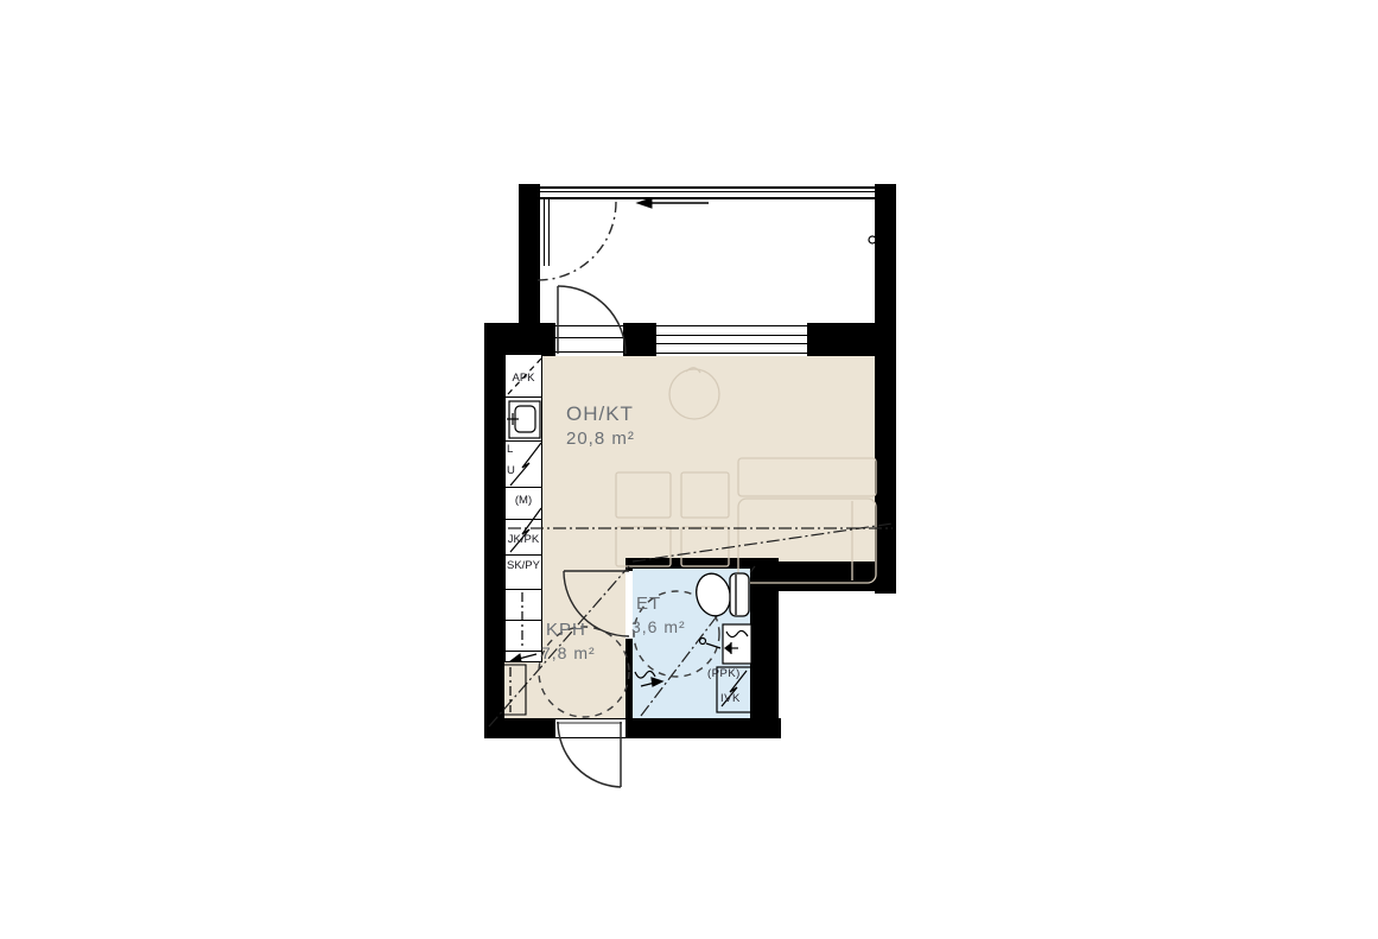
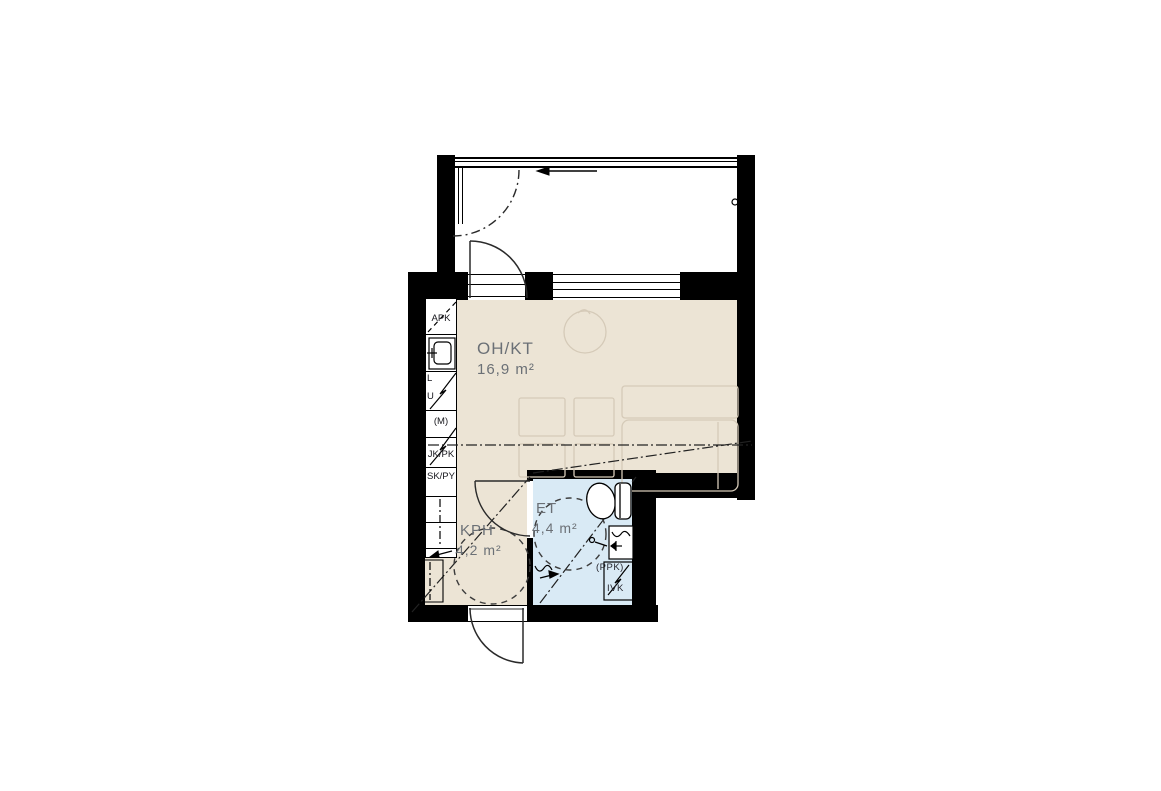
  OH/KT
- 20,8 m²
+ 16,9 m²
  KPH
- 7,8 m²
+ 4,2 m²
  ET
- 3,6 m²
+ 4,4 m²
  APK
  L
  U
  (M)
  JK/PK
  SK/PY
  (PPK)
  IVK
